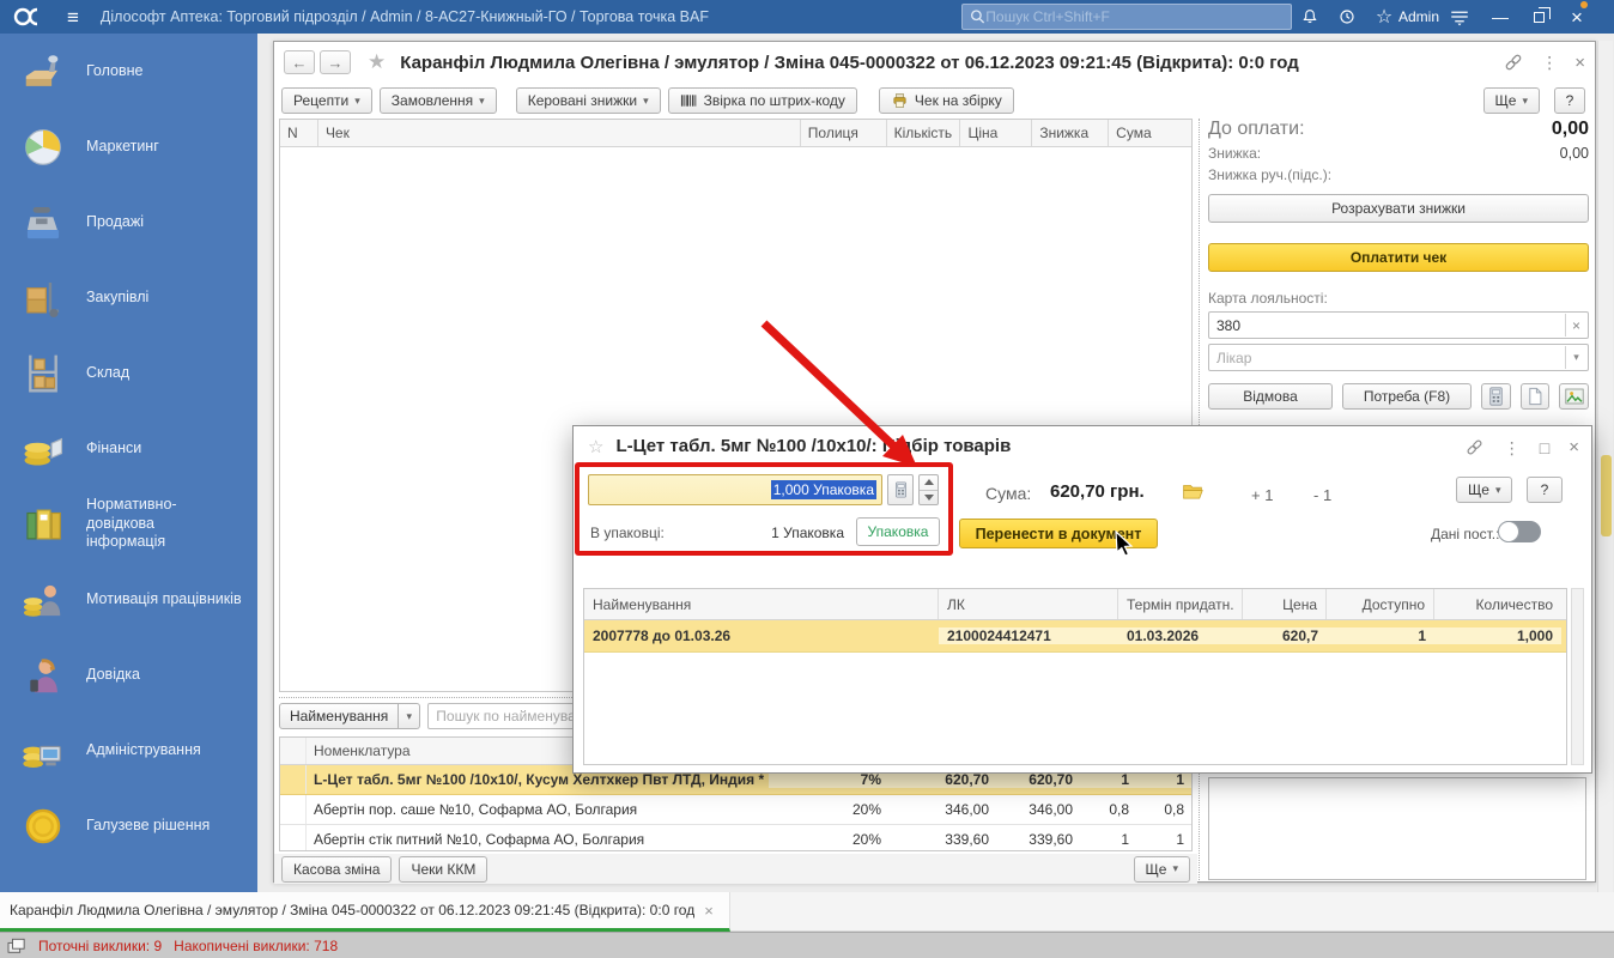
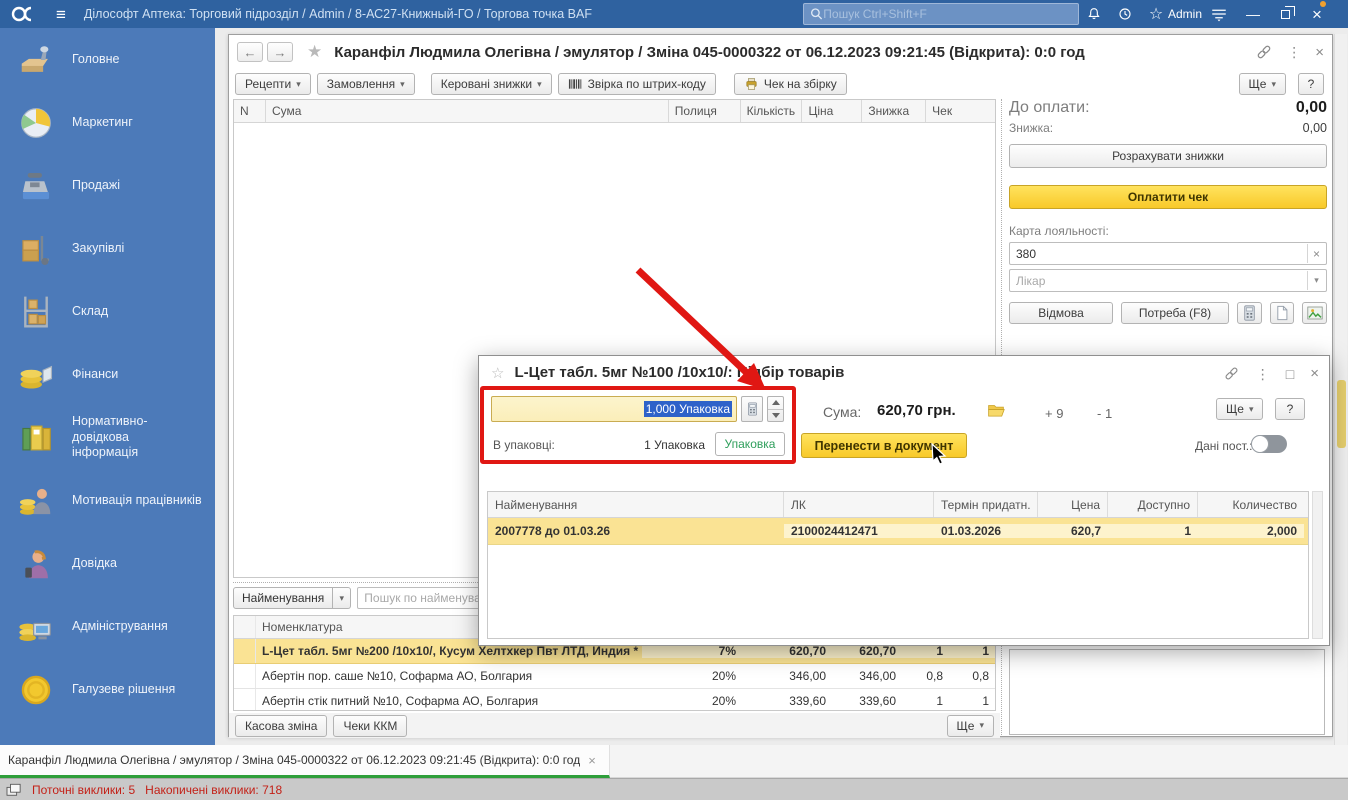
  ≡
  Ділософт Аптека: Торговий підрозділ / Admin / 8-АС27-Книжный-ГО / Торгова точка BAF
  Пошук Ctrl+Shift+F
  ☆
  Admin
  —
  ×
  Головне
  Маркетинг
  Продажі
  Закупівлі
  Склад
  Фінанси
  Нормативно-довідкова інформація
  Мотивація працівників
  Довідка
  Адміністрування
  Галузеве рішення
  ←
  →
  ★
  Каранфіл Людмила Олегівна / эмулятор / Зміна 045-0000322 от 06.12.2023 09:21:45 (Відкрита): 0:0 год
  ⋮
  ×
  Рецепти
  ▾
  Замовлення
  ▾
  Керовані знижки
  ▾
  Звірка по штрих-коду
  Чек на збірку
  Ще
  ▾
  ?
  N
- Чек
+ Сума
  Полиця
  Кількість
  Ціна
  Знижка
- Сума
+ Чек
  Найменування
  ▾
  Пошук по найменув
  Номенклатура
- L-Цет табл. 5мг №100 /10х10/, Кусум Хелтхкер Пвт ЛТД, Индия *
+ L-Цет табл. 5мг №200 /10х10/, Кусум Хелтхкер Пвт ЛТД, Индия *
  7%
  620,70
  620,70
  1
  1
  Абертін пор. саше №10, Софарма АО, Болгария
  20%
  346,00
  346,00
  0,8
  0,8
  Абертін стік питний №10, Софарма АО, Болгария
  20%
  339,60
  339,60
  1
  1
  Касова зміна
  Чеки ККМ
  Ще
  ▾
  До оплати:
  0,00
  Знижка:
  0,00
- Знижка руч.(підс.):
  Розрахувати знижки Оплатити чек
  Карта лояльності:
  380
  ×
  Лікар
  ▾
  Відмова
  Потреба (F8)
  ☆
  L-Цет табл. 5мг №100 /10х10/:бір товарів
  ⋮
  □
  ×
  1,000 Упаковка
  В упаковці:
  1 Упаковка
  Упаковка
  Сума:
  620,70 грн.
  Перенести в документ
- + 1
+ + 9
  - 1
  Ще
  ▾
  ?
  Дані пост.
  Найменування
  ЛК
  Термін придатн.
  Цена
  Доступно
  Количество
  2007778 до 01.03.26
  2100024412471
  01.03.2026
  620,7
  1
- 1,000
+ 2,000
  Каранфіл Людмила Олегівна / эмулятор / Зміна 045-0000322 от 06.12.2023 09:21:45 (Відкрита): 0:0 год
  ×
- Поточні виклики: 9
+ Поточні виклики: 5
  Накопичені виклики: 718
